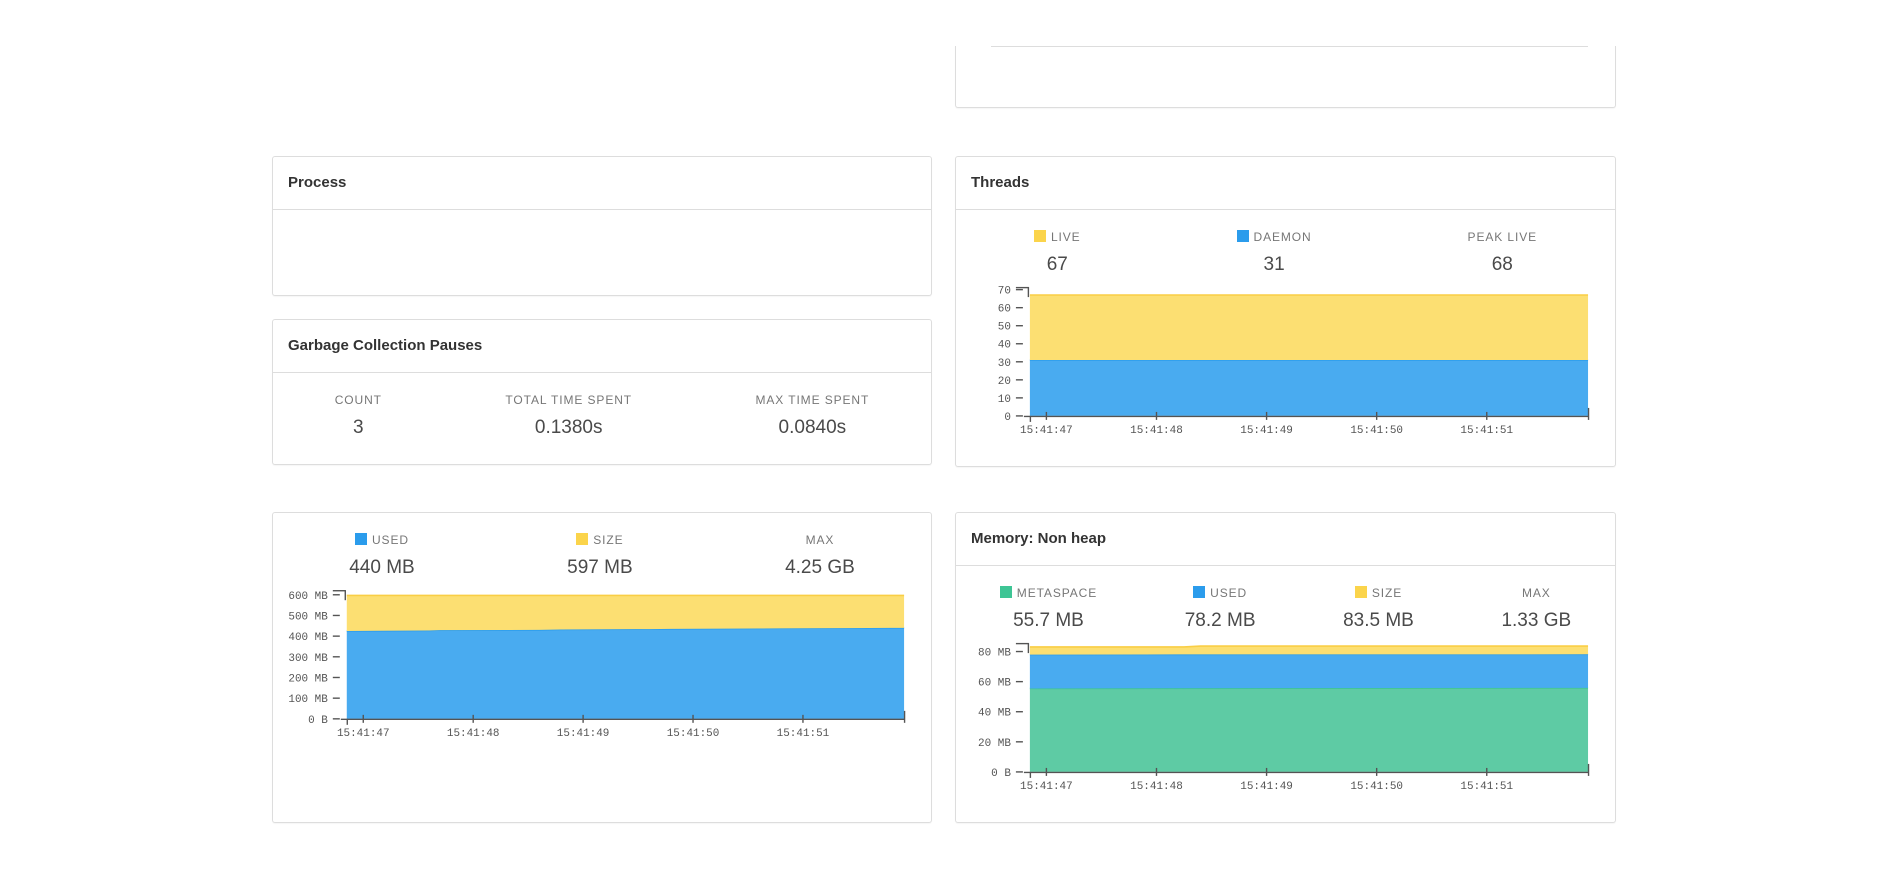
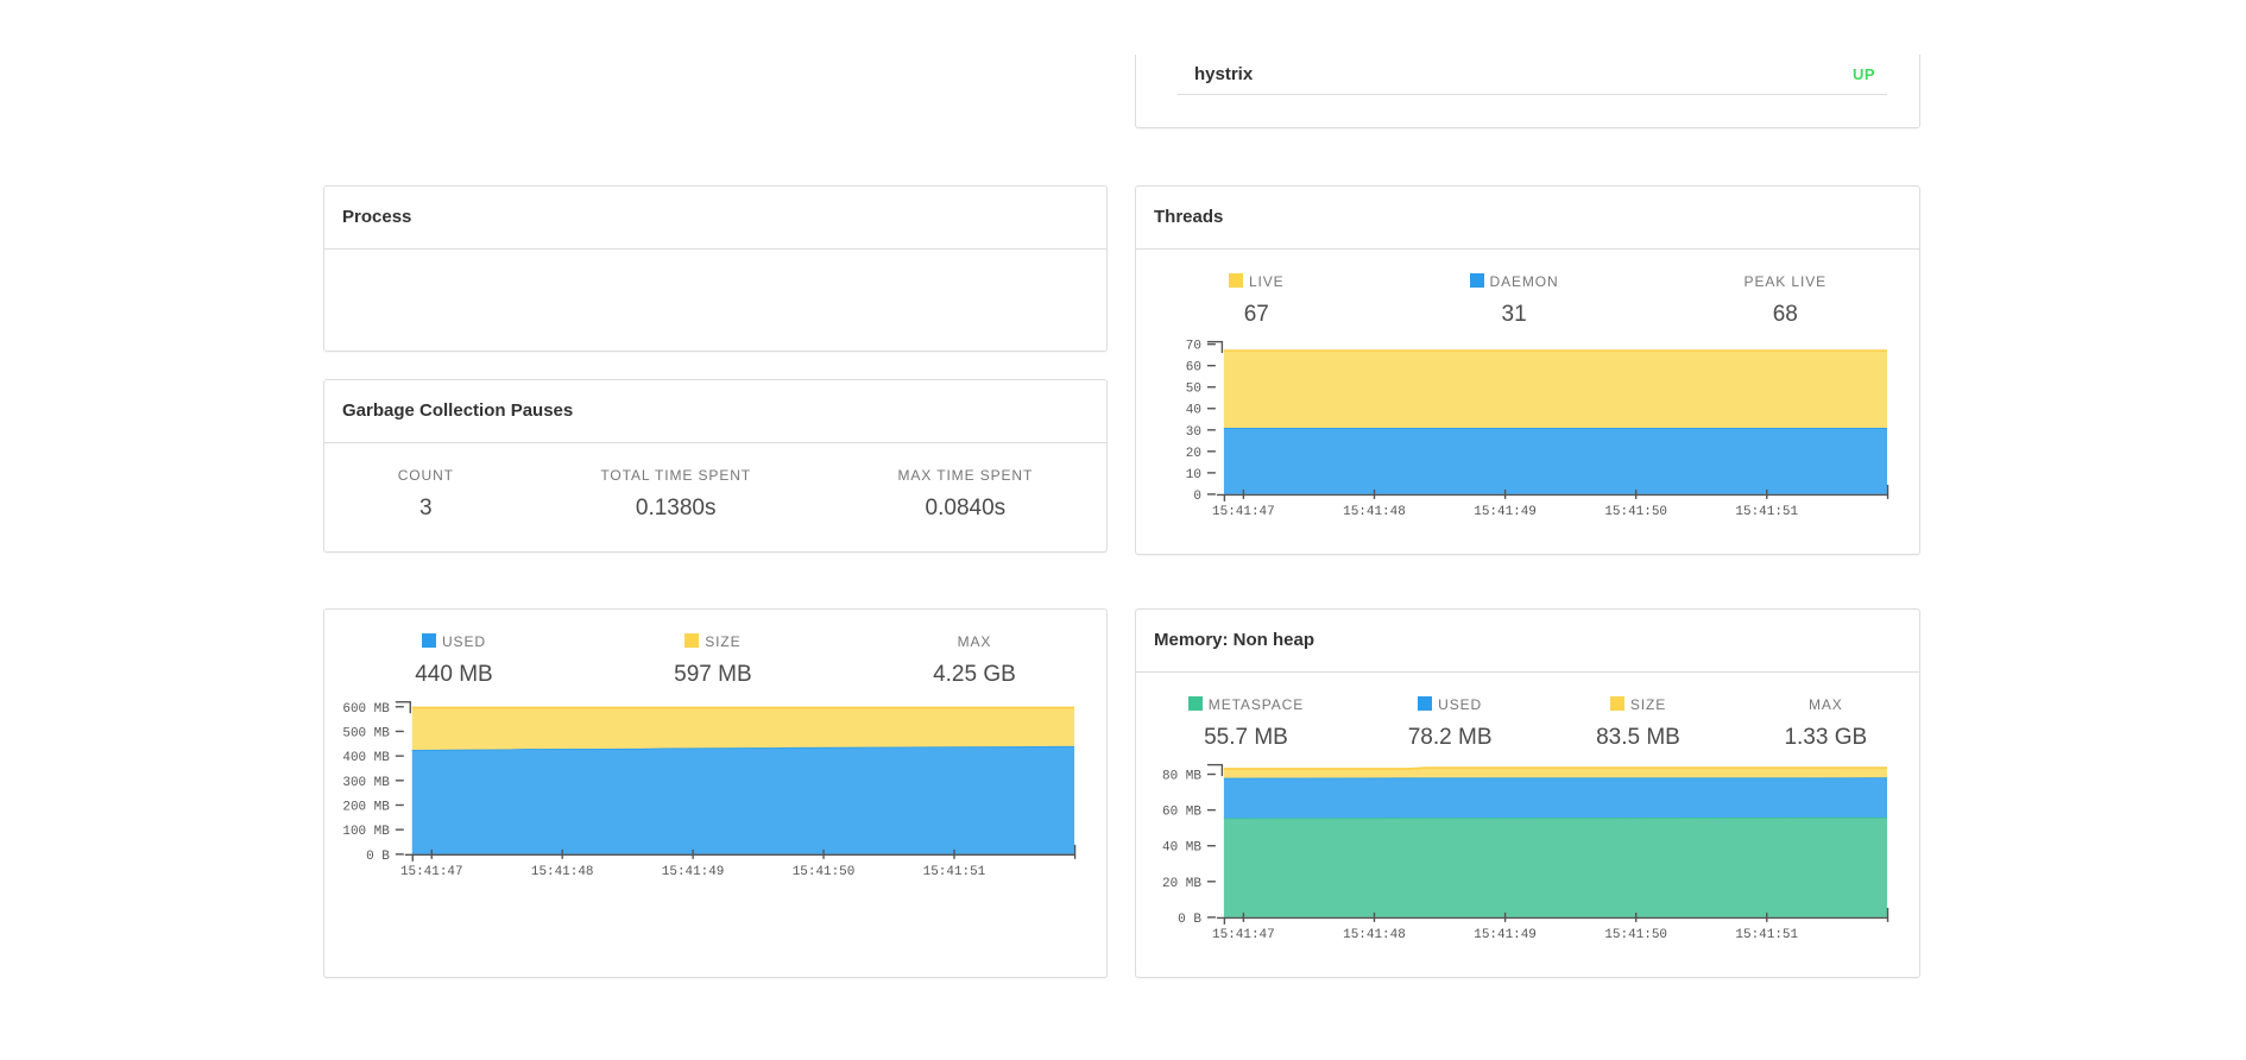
+ hystrix
+ UP
  Process
  Threads
  LIVE
  67
  DAEMON
  31
  PEAK LIVE
  68
  0
  10
  20
  30
  40
  50
  60
  70
  15:41:47
  15:41:48
  15:41:49
  15:41:50
  15:41:51
  Garbage Collection Pauses
  COUNT
  3
  TOTAL TIME SPENT
  0.1380s
  MAX TIME SPENT
  0.0840s
  USED
  440 MB
  SIZE
  597 MB
  MAX
  4.25 GB
  0 B
  100 MB
  200 MB
  300 MB
  400 MB
  500 MB
  600 MB
  15:41:47
  15:41:48
  15:41:49
  15:41:50
  15:41:51
  Memory: Non heap
  METASPACE
  55.7 MB
  USED
  78.2 MB
  SIZE
  83.5 MB
  MAX
  1.33 GB
  0 B
  20 MB
  40 MB
  60 MB
  80 MB
  15:41:47
  15:41:48
  15:41:49
  15:41:50
  15:41:51
